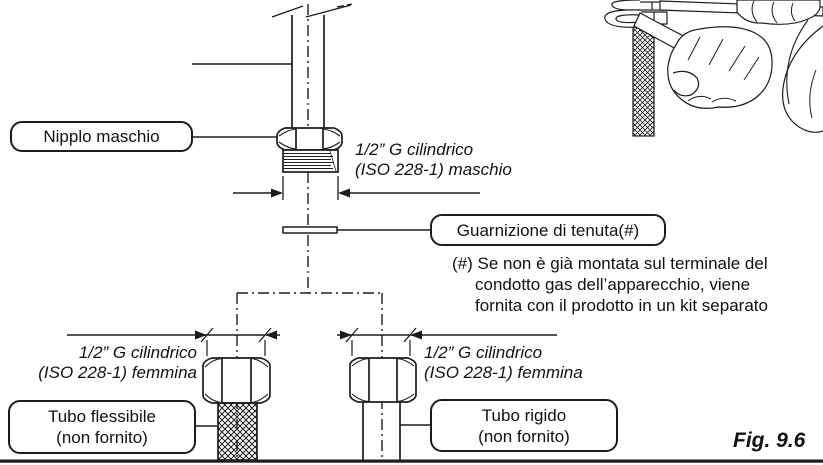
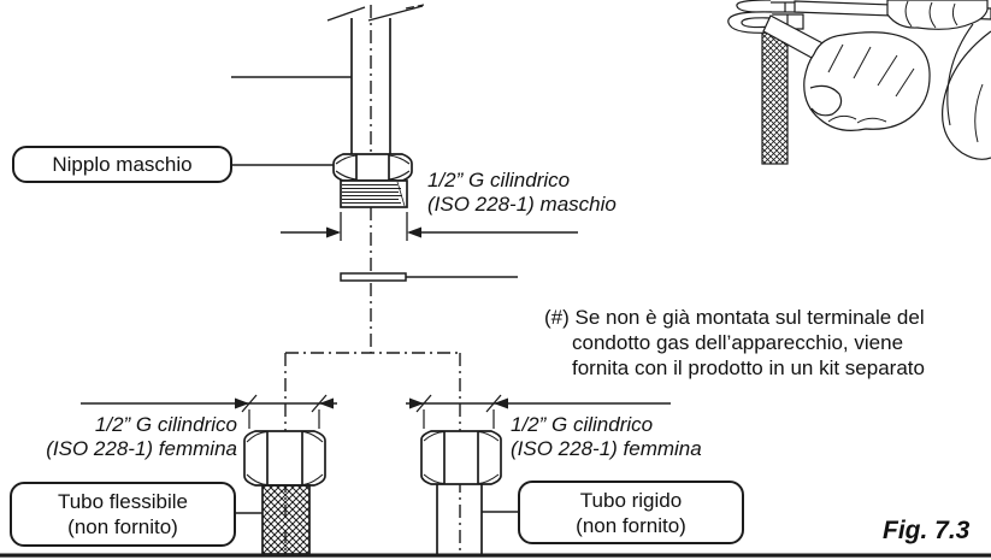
  Nipplo maschio
- Guarnizione di tenuta(#)
  Tubo flessibile
  (non fornito)
  Tubo rigido
  (non fornito)
  1/2” G cilindrico
  (ISO 228-1) maschio
  1/2” G cilindrico
  (ISO 228-1) femmina
  1/2” G cilindrico
  (ISO 228-1) femmina
  (#) Se non è già montata sul terminale del
  condotto gas dell’apparecchio, viene
  fornita con il prodotto in un kit separato
- Fig. 9.6
+ Fig. 7.3
